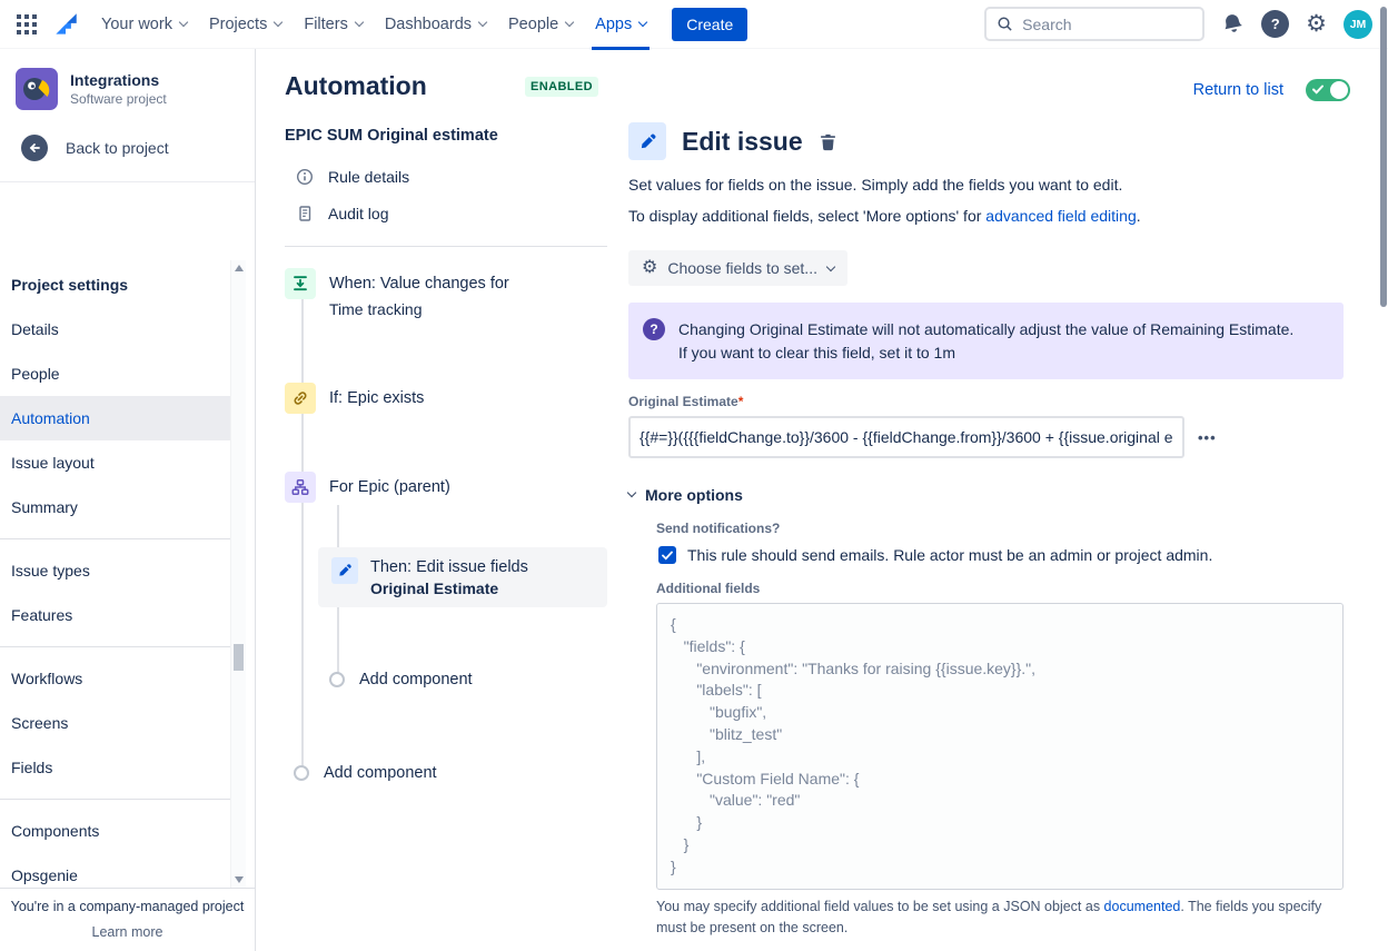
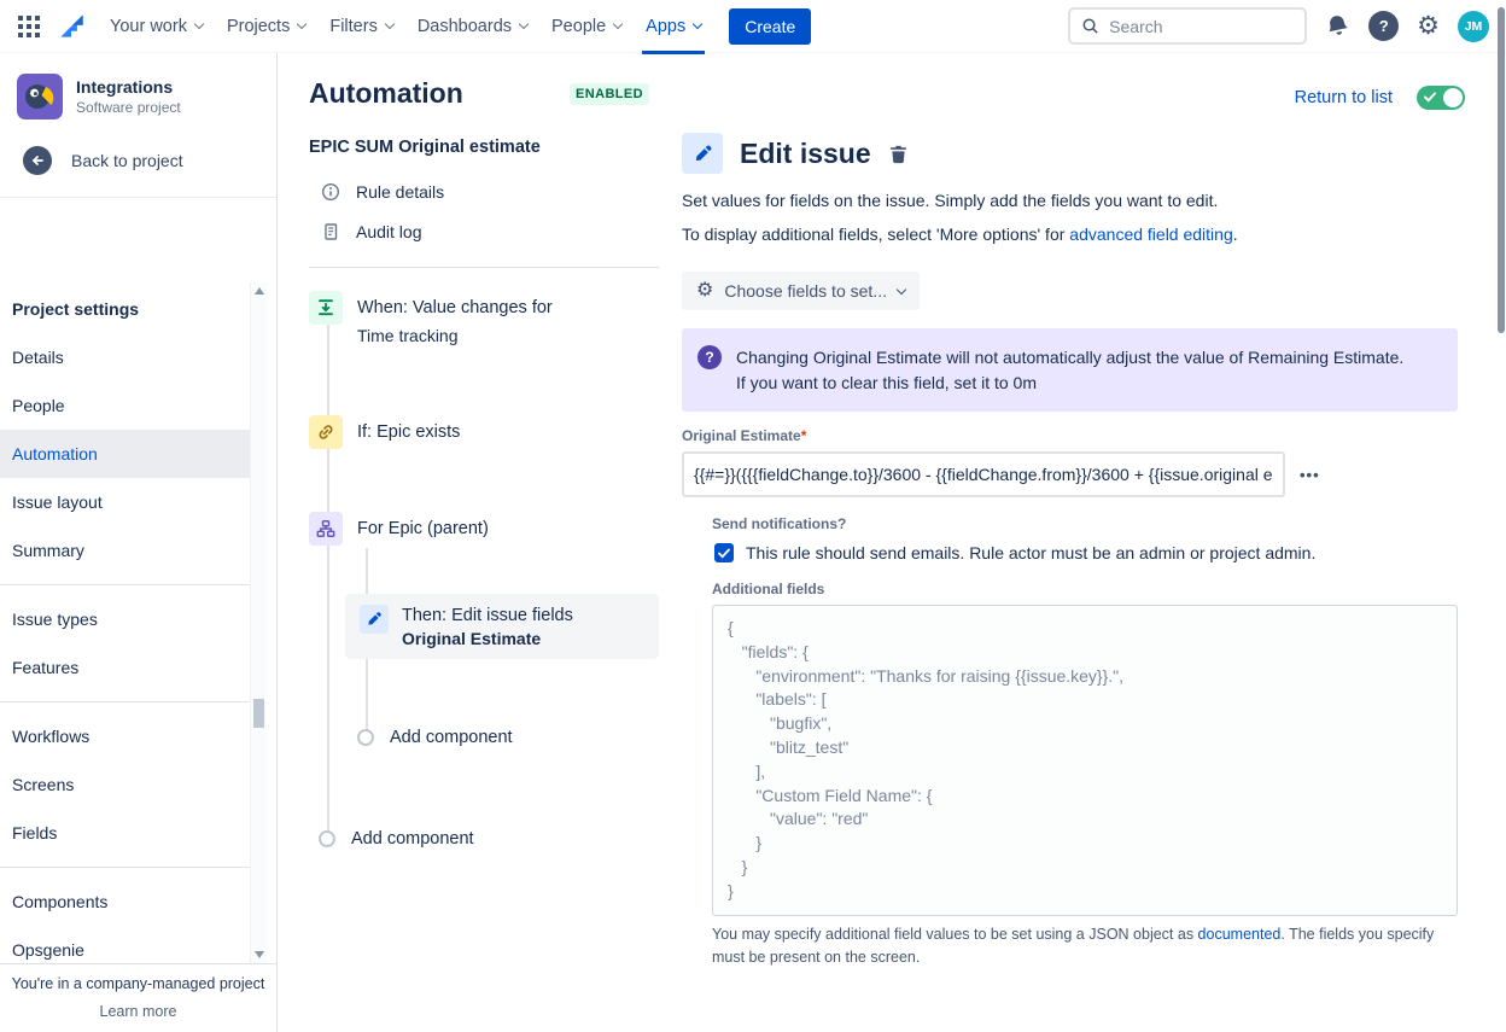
  Your work
  Projects
  Filters
  Dashboards
  People
  Apps
  Create
  Search
  ?
  ⚙
  JM
  Integrations
  Software project
  Back to project
  Project settings
  Details
  People
  Automation
  Issue layout
  Summary
  Issue types
  Features
  Workflows
  Screens
  Fields
  Components
  Opsgenie
  You're in a company-managed project
  Learn more
  Automation
  ENABLED
  Return to list
  EPIC SUM Original estimate
  Rule details
  Audit log
  When: Value changes for
  Time tracking
  If: Epic exists
  For Epic (parent)
  Then: Edit issue fields
  Original Estimate
  Add component
  Add component
  Edit issue
  Set values for fields on the issue. Simply add the fields you want to edit.
  To display additional fields, select 'More options' for advanced field editing.
  ⚙
  Choose fields to set...
  ?
  Changing Original Estimate will not automatically adjust the value of Remaining Estimate.
- If you want to clear this field, set it to 1m
+ If you want to clear this field, set it to 0m
  Original Estimate*
  {{#=}}({{{fieldChange.to}}/3600 - {{fieldChange.from}}/3600 + {{issue.original e
  •••
- More options
  Send notifications?
  This rule should send emails. Rule actor must be an admin or project admin.
  Additional fields
  {
  "fields": {
  "environment": "Thanks for raising {{issue.key}}.",
  "labels": [
  "bugfix",
  "blitz_test"
  ],
  "Custom Field Name": {
  "value": "red"
  }
  }
  }
  You may specify additional field values to be set using a JSON object as documented. The fields you specify must be present on the screen.
